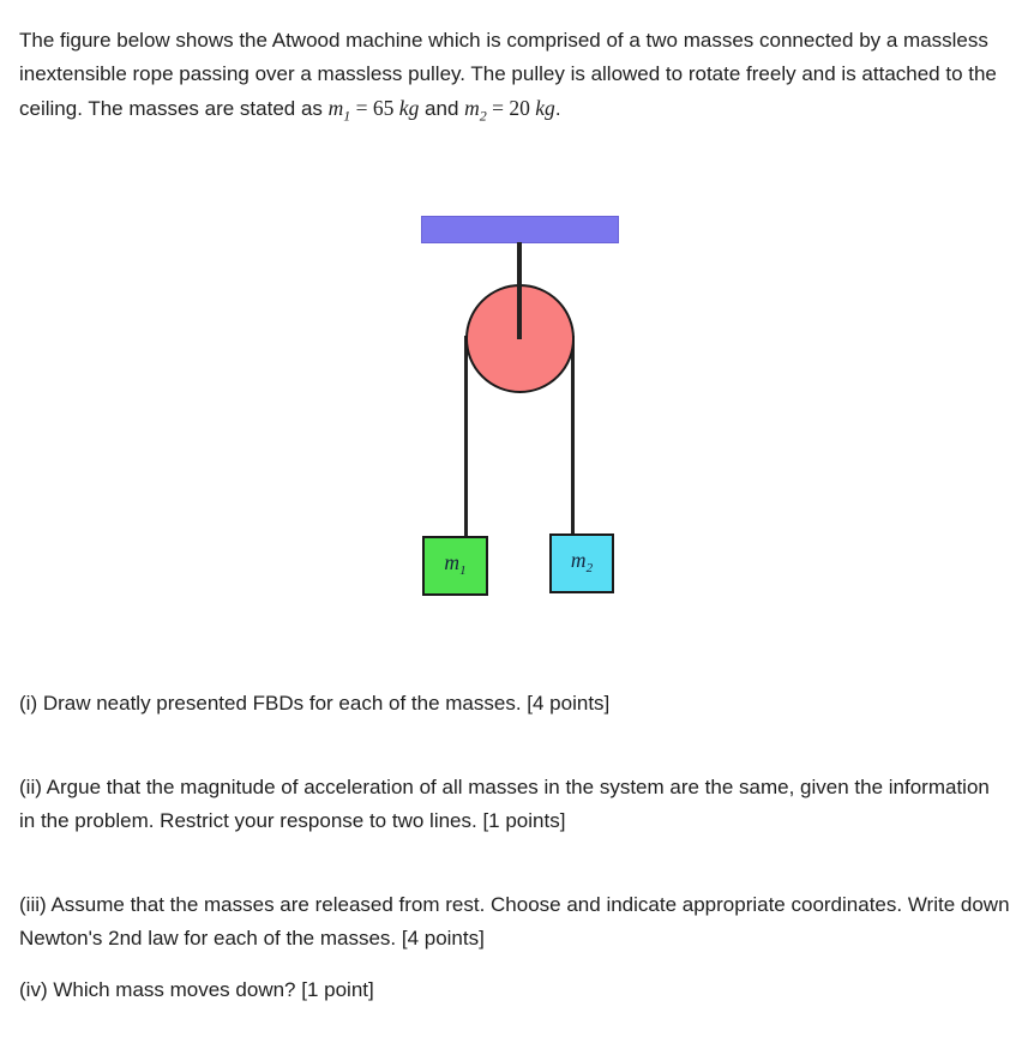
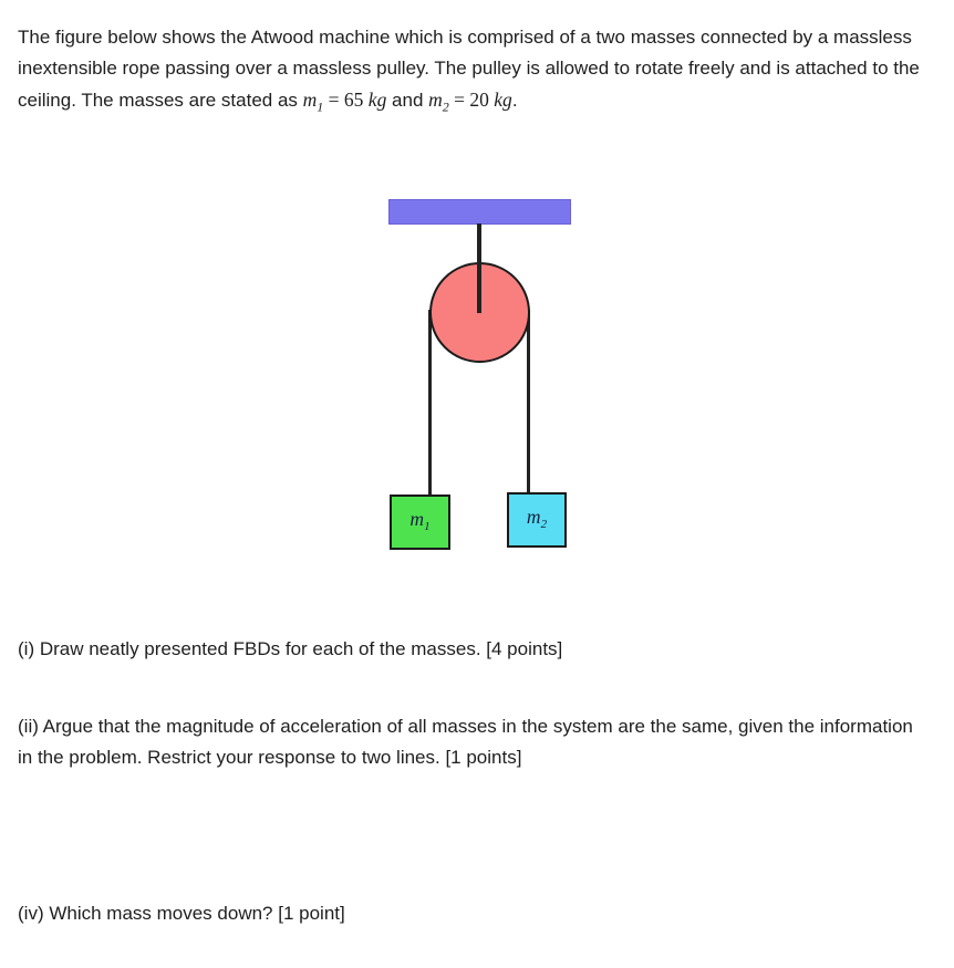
  The figure below shows the Atwood machine which is comprised of a two masses connected by a massless inextensible rope passing over a massless pulley. The pulley is allowed to rotate freely and is attached to the ceiling. The masses are stated as m1 = 65 kg and m2 = 20 kg.
  m1
  m2
  (i) Draw neatly presented FBDs for each of the masses. [4 points]
  (ii) Argue that the magnitude of acceleration of all masses in the system are the same, given the information in the problem. Restrict your response to two lines. [1 points]
- (iii) Assume that the masses are released from rest. Choose and indicate appropriate coordinates. Write down Newton's 2nd law for each of the masses. [4 points]
  (iv) Which mass moves down? [1 point]
